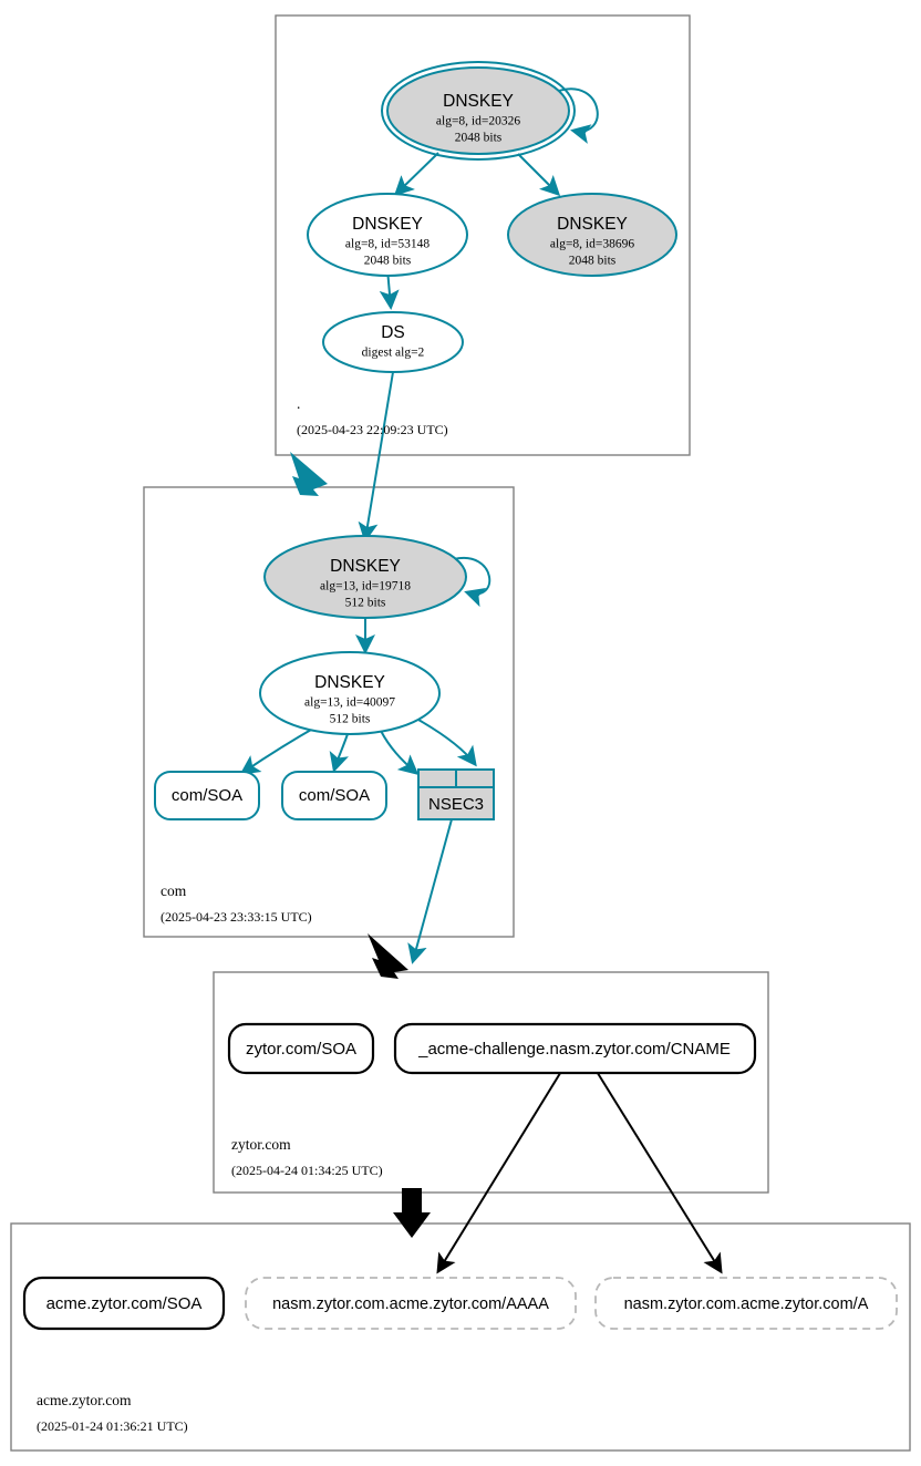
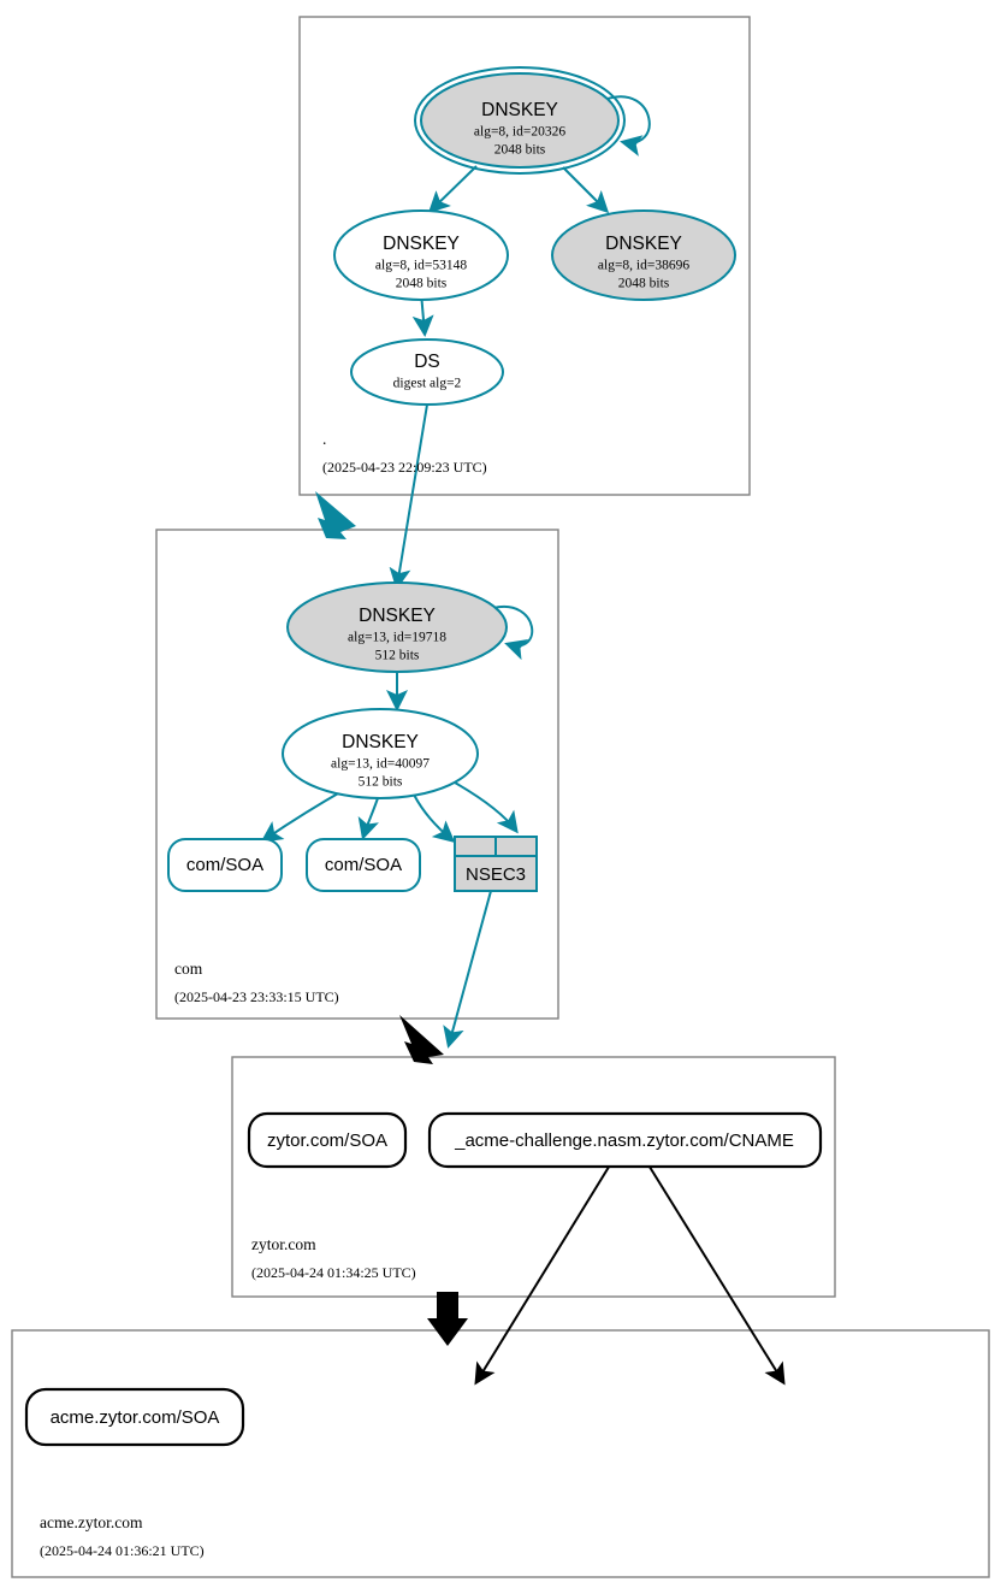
  DNSKEY
  alg=8, id=20326
  2048 bits
  DNSKEY
  alg=8, id=53148
  2048 bits
  DNSKEY
  alg=8, id=38696
  2048 bits
  DS
  digest alg=2
  .
  (2025-04-23 22:09:23 UTC)
  DNSKEY
  alg=13, id=19718
  512 bits
  DNSKEY
  alg=13, id=40097
  512 bits
  com/SOA
  com/SOA
  NSEC3
  com
  (2025-04-23 23:33:15 UTC)
  zytor.com/SOA
  _acme-challenge.nasm.zytor.com/CNAME
  zytor.com
  (2025-04-24 01:34:25 UTC)
  acme.zytor.com/SOA
- nasm.zytor.com.acme.zytor.com/AAAA
- nasm.zytor.com.acme.zytor.com/A
  acme.zytor.com
- (2025-01-24 01:36:21 UTC)
+ (2025-04-24 01:36:21 UTC)
